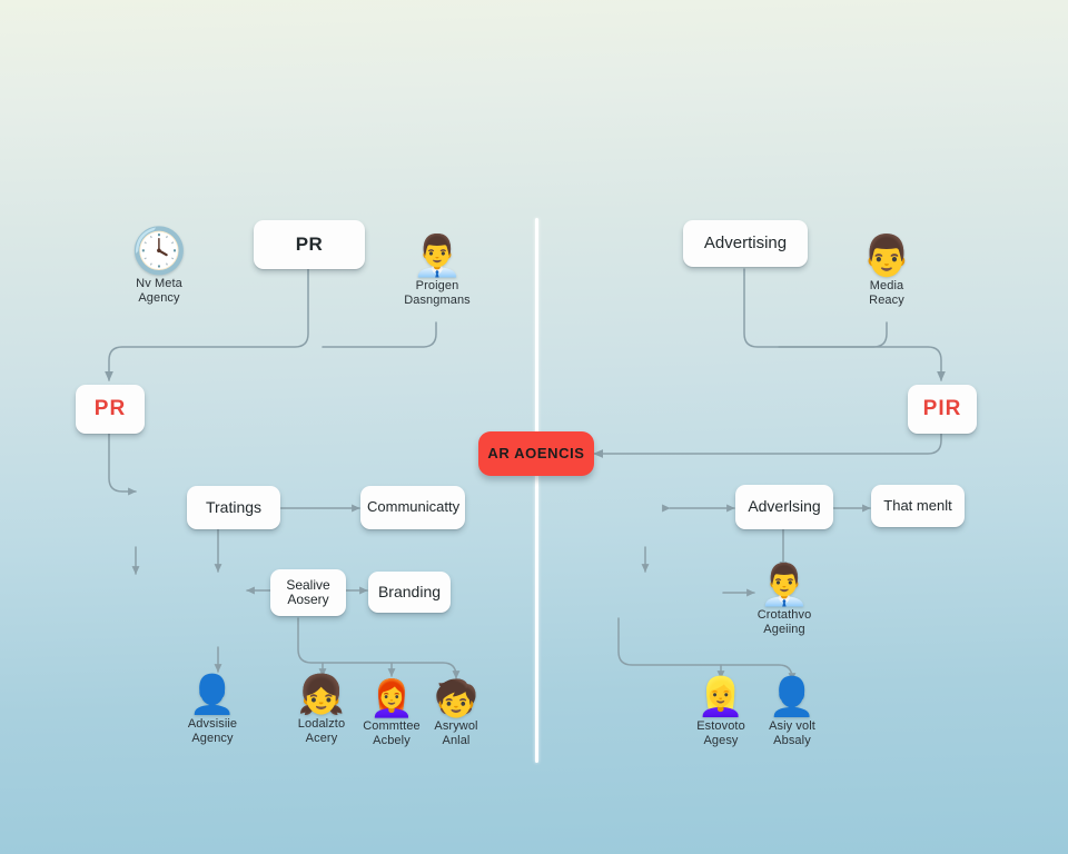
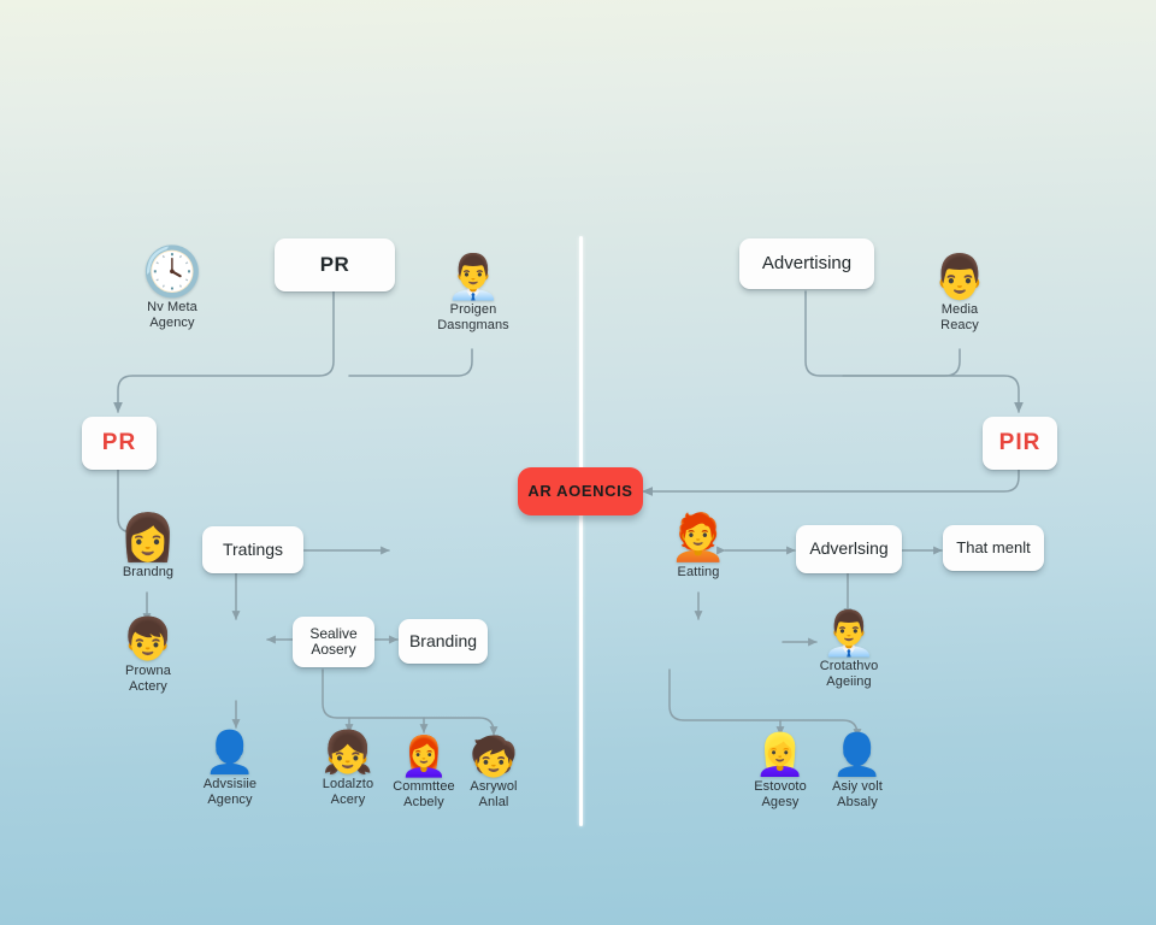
  PR
  PR
  Tratings
- Communicatty
  Sealive Aosery
  Branding
  🕓
  Nv Meta
  Agency
  👨‍💼
  Proigen
  Dasngmans
+ 👩
+ Brandng
+ 👦
+ Prowna
+ Actery
  👤
  Advsisiie
  Agency
  👧
  Lodalzto
  Acery
  👩‍🦰
  Commttee
  Acbely
  🧒
  Asrywol
  Anlal
  AR AOENCIS
  Advertising
  PIR
  Adverlsing
  That menlt
  👨
  Media
  Reacy
+ 🧑‍🦰
+ Eatting
  👨‍💼
  Crotathvo
  Ageiing
  👱‍♀️
  Estovoto
  Agesy
  👤
  Asiy volt
  Absaly
